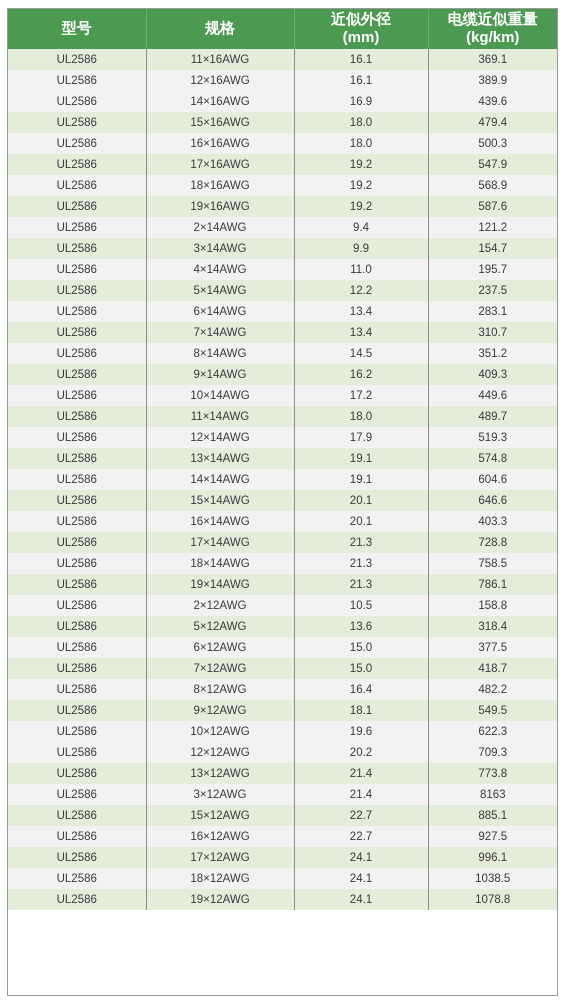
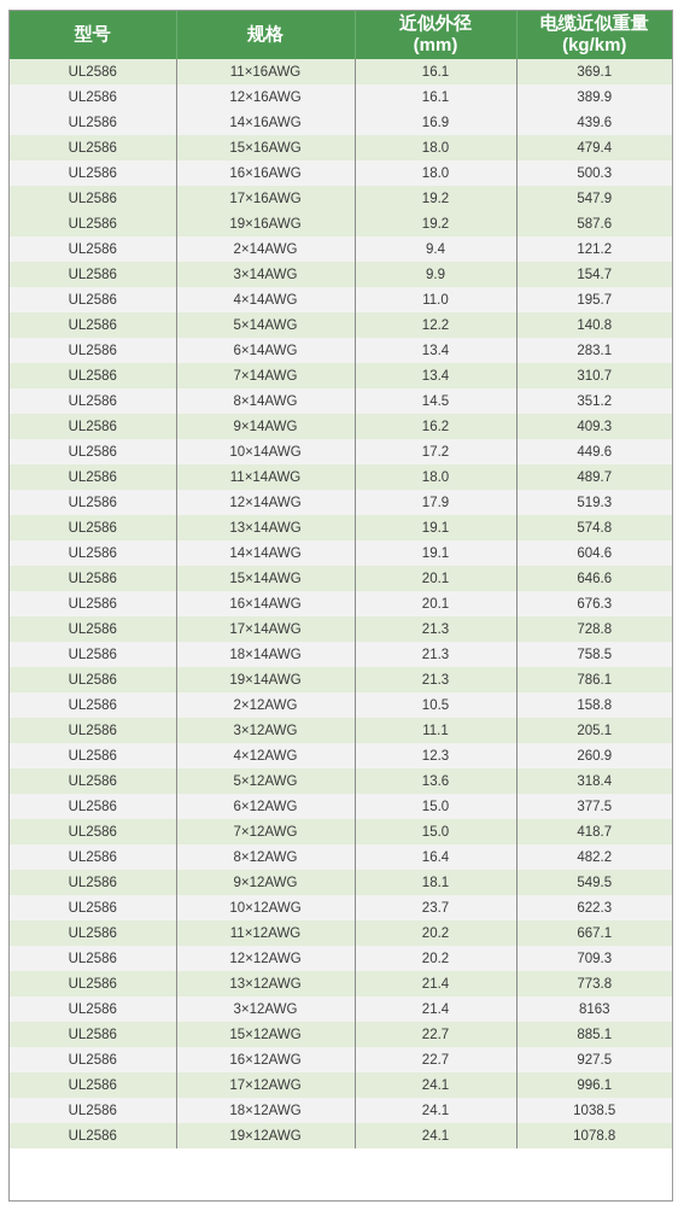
  型号	规格	近似外径 (mm)	电缆近似重量 (kg/km)
  UL2586	11×16AWG	16.1	369.1
  UL2586	12×16AWG	16.1	389.9
  UL2586	14×16AWG	16.9	439.6
  UL2586	15×16AWG	18.0	479.4
  UL2586	16×16AWG	18.0	500.3
  UL2586	17×16AWG	19.2	547.9
- UL2586	18×16AWG	19.2	568.9
  UL2586	19×16AWG	19.2	587.6
  UL2586	2×14AWG	9.4	121.2
  UL2586	3×14AWG	9.9	154.7
  UL2586	4×14AWG	11.0	195.7
- UL2586	5×14AWG	12.2	237.5
+ UL2586	5×14AWG	12.2	140.8
  UL2586	6×14AWG	13.4	283.1
  UL2586	7×14AWG	13.4	310.7
  UL2586	8×14AWG	14.5	351.2
  UL2586	9×14AWG	16.2	409.3
  UL2586	10×14AWG	17.2	449.6
  UL2586	11×14AWG	18.0	489.7
  UL2586	12×14AWG	17.9	519.3
  UL2586	13×14AWG	19.1	574.8
  UL2586	14×14AWG	19.1	604.6
  UL2586	15×14AWG	20.1	646.6
- UL2586	16×14AWG	20.1	403.3
+ UL2586	16×14AWG	20.1	676.3
  UL2586	17×14AWG	21.3	728.8
  UL2586	18×14AWG	21.3	758.5
  UL2586	19×14AWG	21.3	786.1
  UL2586	2×12AWG	10.5	158.8
+ UL2586	3×12AWG	11.1	205.1
+ UL2586	4×12AWG	12.3	260.9
  UL2586	5×12AWG	13.6	318.4
  UL2586	6×12AWG	15.0	377.5
  UL2586	7×12AWG	15.0	418.7
  UL2586	8×12AWG	16.4	482.2
  UL2586	9×12AWG	18.1	549.5
- UL2586	10×12AWG	19.6	622.3
+ UL2586	10×12AWG	23.7	622.3
+ UL2586	11×12AWG	20.2	667.1
  UL2586	12×12AWG	20.2	709.3
  UL2586	13×12AWG	21.4	773.8
  UL2586	3×12AWG	21.4	8163
  UL2586	15×12AWG	22.7	885.1
  UL2586	16×12AWG	22.7	927.5
  UL2586	17×12AWG	24.1	996.1
  UL2586	18×12AWG	24.1	1038.5
  UL2586	19×12AWG	24.1	1078.8
